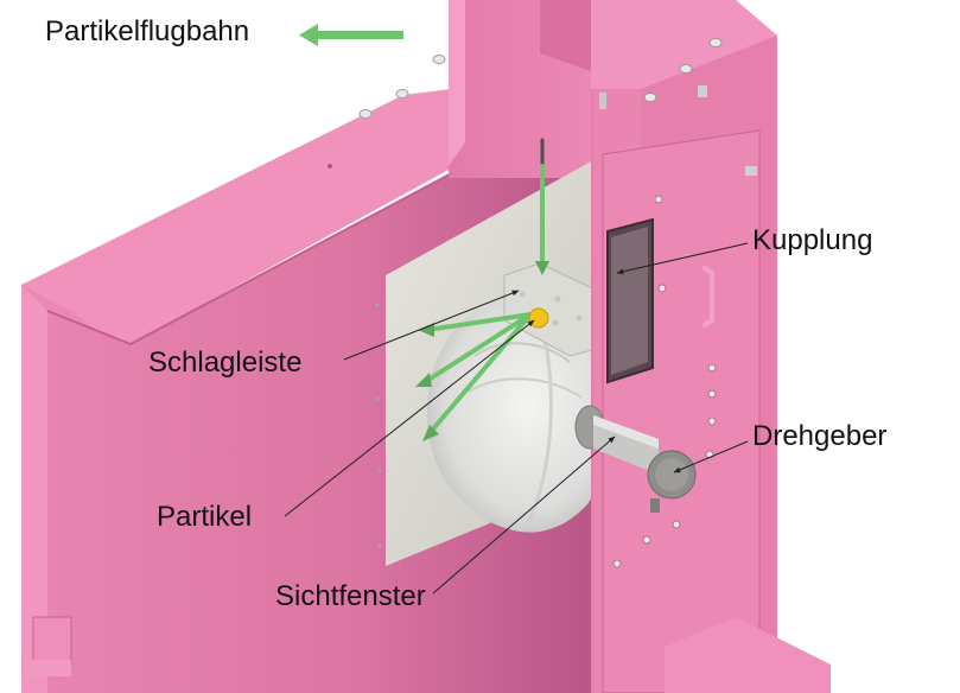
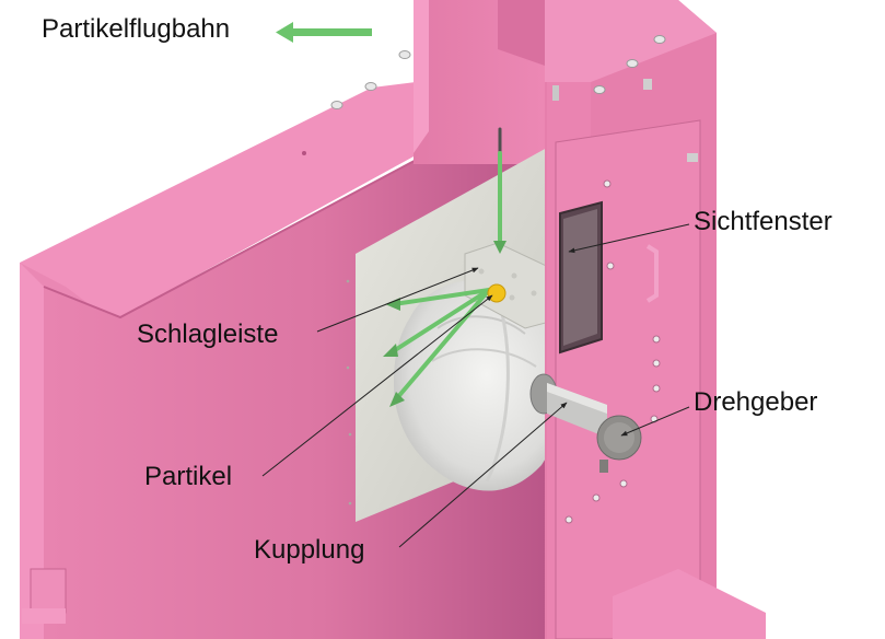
  Partikelflugbahn
- Kupplung
+ Sichtfenster
  Schlagleiste
  Drehgeber
  Partikel
- Sichtfenster
+ Kupplung
